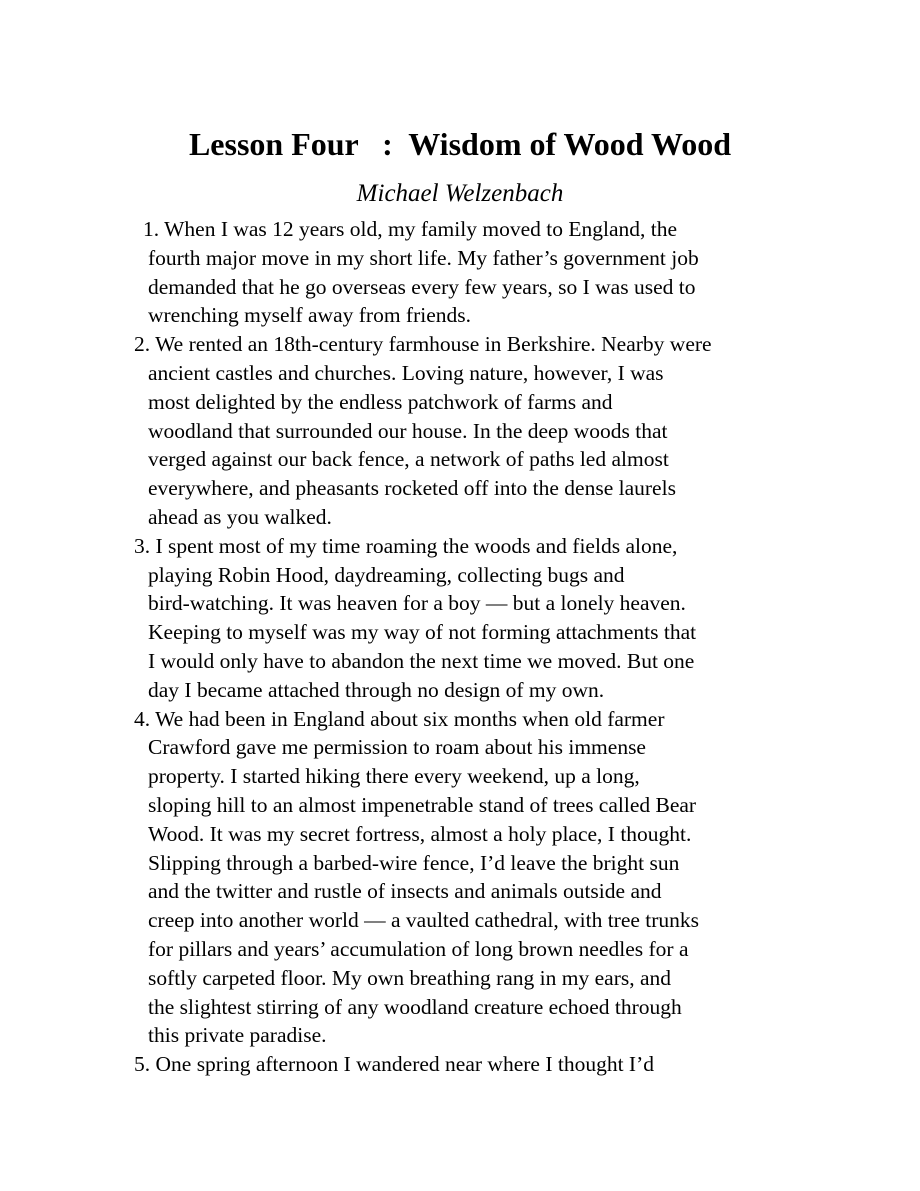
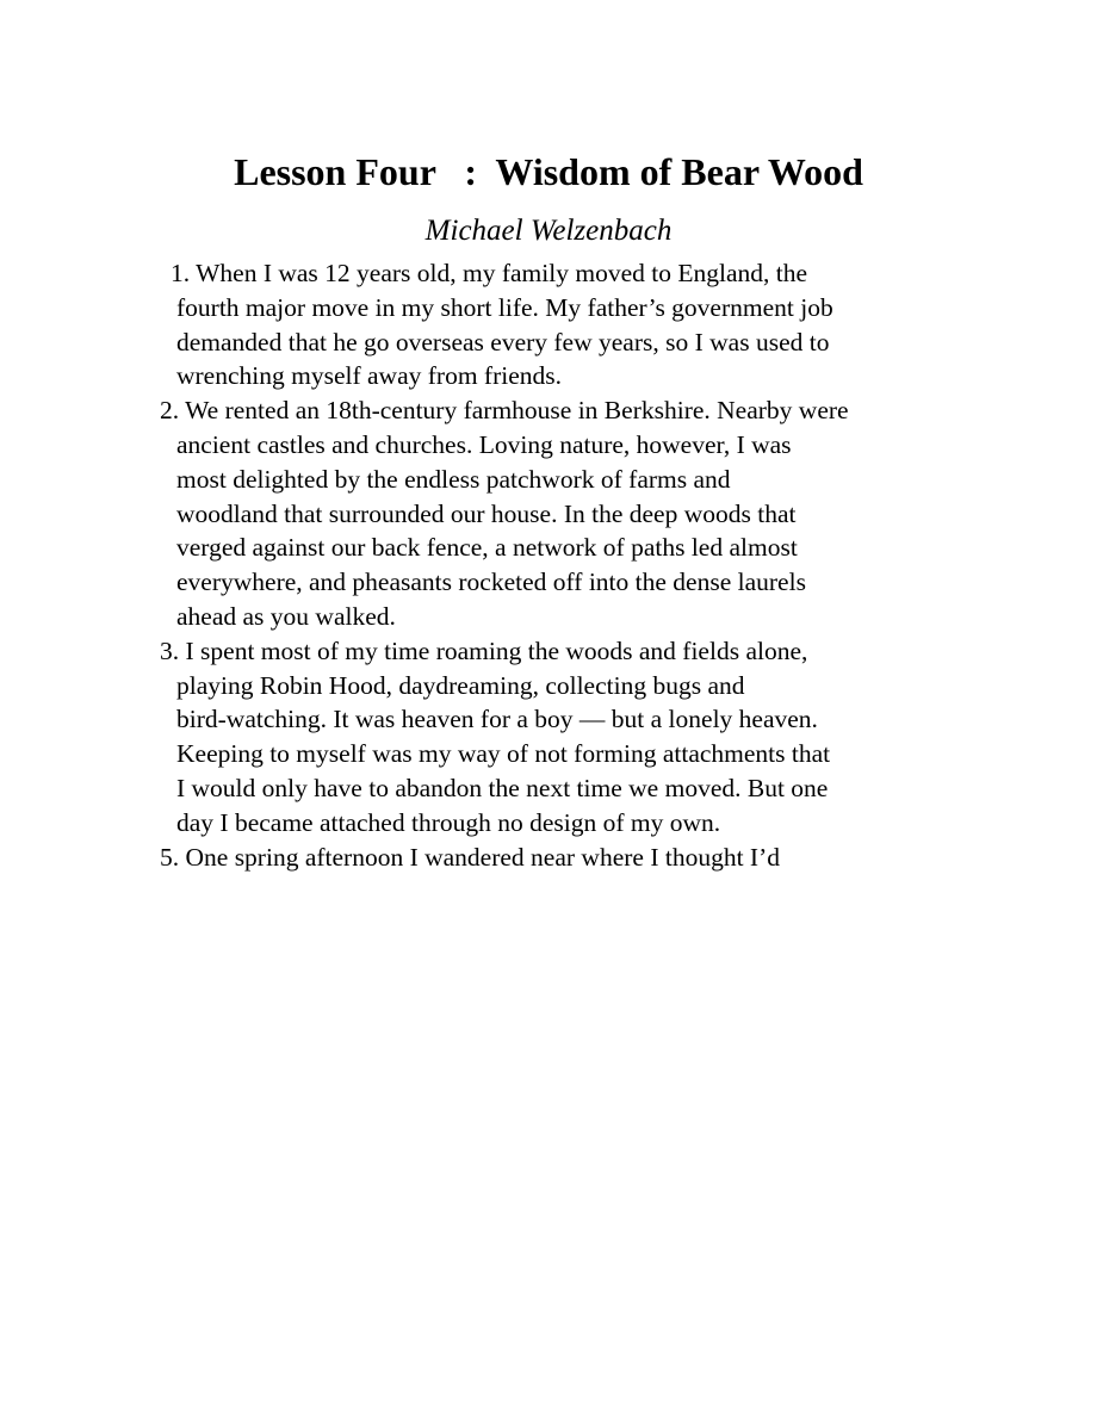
- Lesson Four : Wisdom of Wood Wood
+ Lesson Four : Wisdom of Bear Wood
  Michael Welzenbach
  1. When I was 12 years old, my family moved to England, the
  fourth major move in my short life. My father’s government job
  demanded that he go overseas every few years, so I was used to
  wrenching myself away from friends.
  2. We rented an 18th-century farmhouse in Berkshire. Nearby were
  ancient castles and churches. Loving nature, however, I was
  most delighted by the endless patchwork of farms and
  woodland that surrounded our house. In the deep woods that
  verged against our back fence, a network of paths led almost
  everywhere, and pheasants rocketed off into the dense laurels
  ahead as you walked.
  3. I spent most of my time roaming the woods and fields alone,
  playing Robin Hood, daydreaming, collecting bugs and
  bird-watching. It was heaven for a boy — but a lonely heaven.
  Keeping to myself was my way of not forming attachments that
  I would only have to abandon the next time we moved. But one
  day I became attached through no design of my own.
- 4. We had been in England about six months when old farmer
- Crawford gave me permission to roam about his immense
- property. I started hiking there every weekend, up a long,
- sloping hill to an almost impenetrable stand of trees called Bear
- Wood. It was my secret fortress, almost a holy place, I thought.
- Slipping through a barbed-wire fence, I’d leave the bright sun
- and the twitter and rustle of insects and animals outside and
- creep into another world — a vaulted cathedral, with tree trunks
- for pillars and years’ accumulation of long brown needles for a
- softly carpeted floor. My own breathing rang in my ears, and
- the slightest stirring of any woodland creature echoed through
- this private paradise.
  5. One spring afternoon I wandered near where I thought I’d
